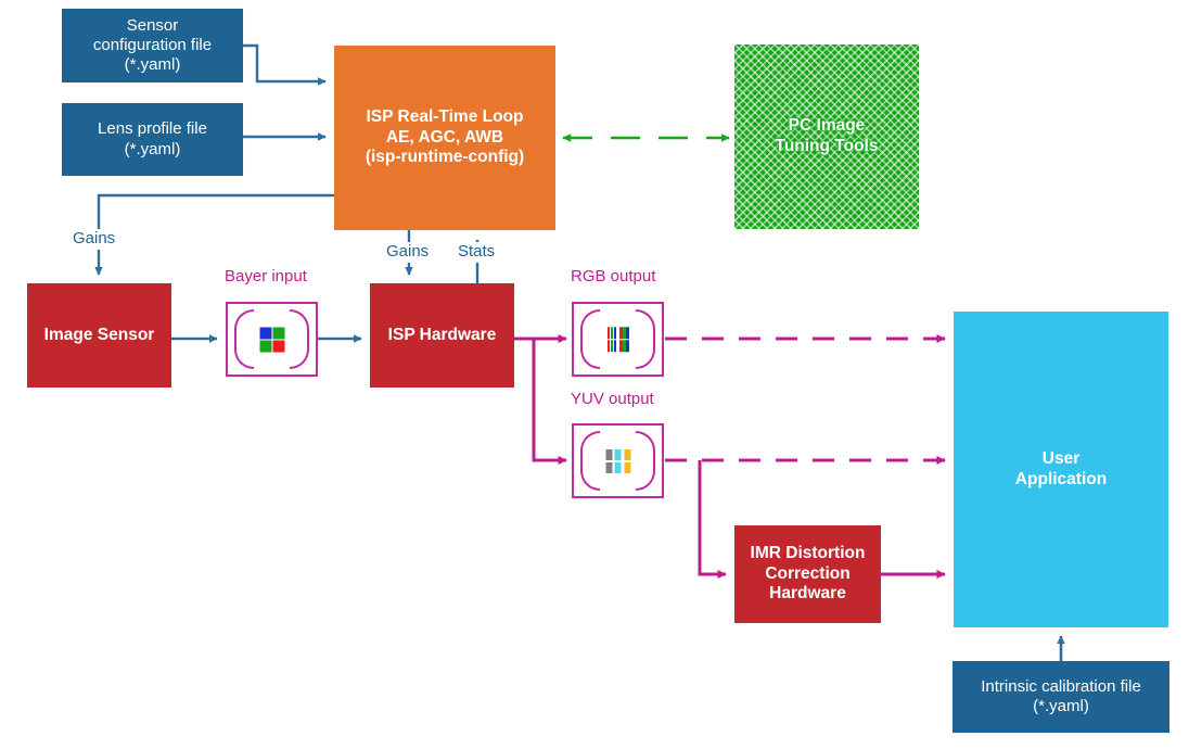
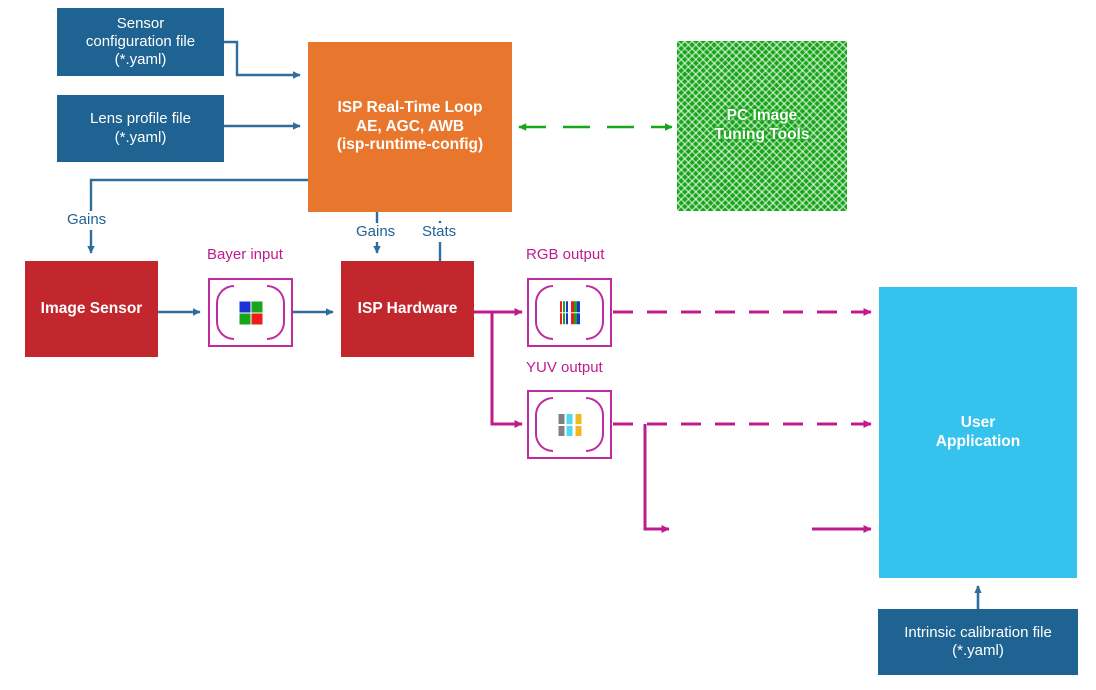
  Sensor
  configuration file
  (*.yaml)
  Lens profile file
  (*.yaml)
  ISP Real-Time Loop
  AE, AGC, AWB
  (isp-runtime-config)
  PC Image
  Tuning Tools
  Image Sensor
  ISP Hardware
- IMR Distortion
- Correction
- Hardware
  User
  Application
  Intrinsic calibration file
  (*.yaml)
  Bayer input
  RGB output
  YUV output
  Gains
  Gains
  Stats
